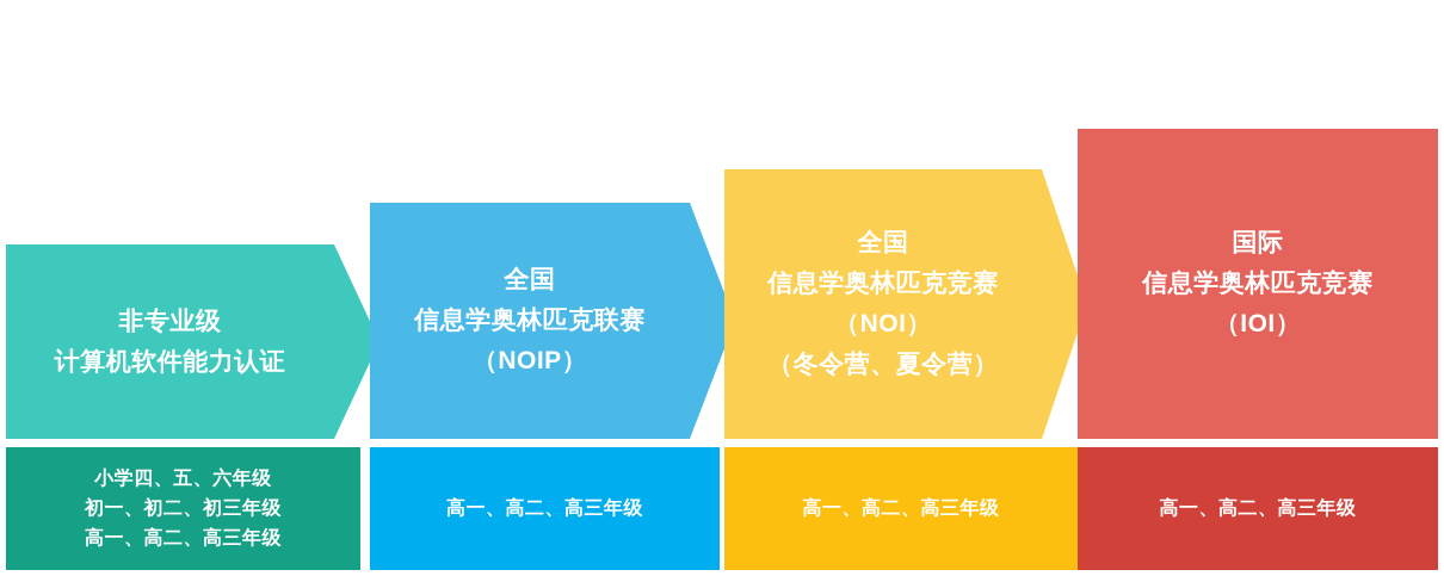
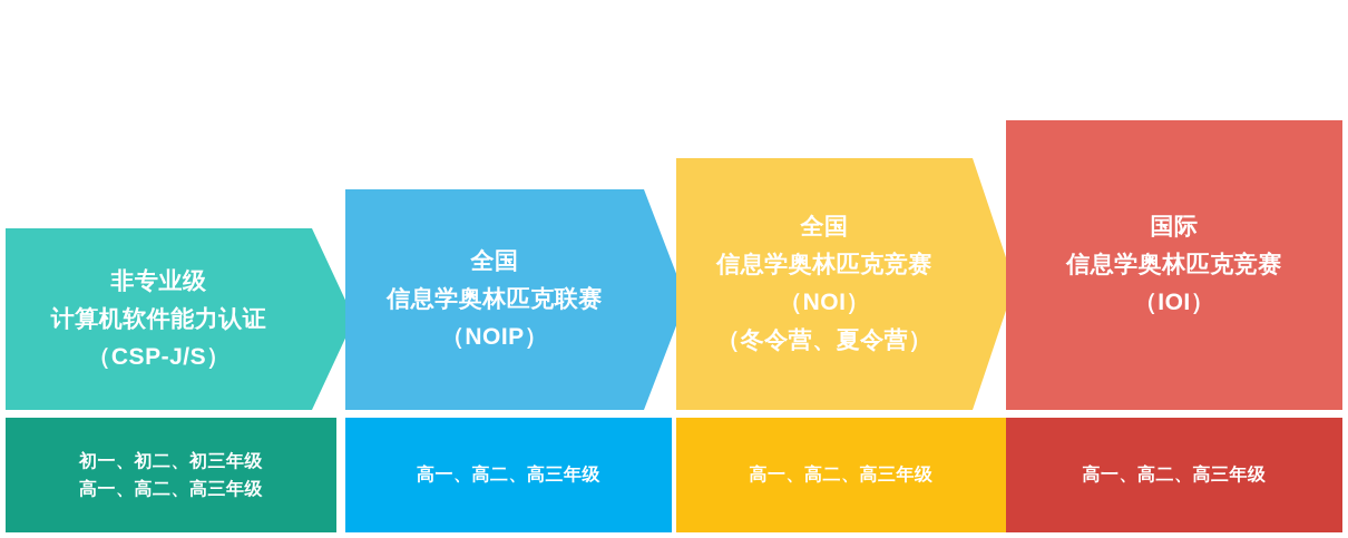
  非专业级
  计算机软件能力认证
+ （CSP-J/S）
  全国
  信息学奥林匹克联赛
  （NOIP）
  全国
  信息学奥林匹克竞赛
  （NOI）
  （冬令营、夏令营）
  国际
  信息学奥林匹克竞赛
  （IOI）
- 小学四、五、六年级
  初一、初二、初三年级
  高一、高二、高三年级
  高一、高二、高三年级
  高一、高二、高三年级
  高一、高二、高三年级
